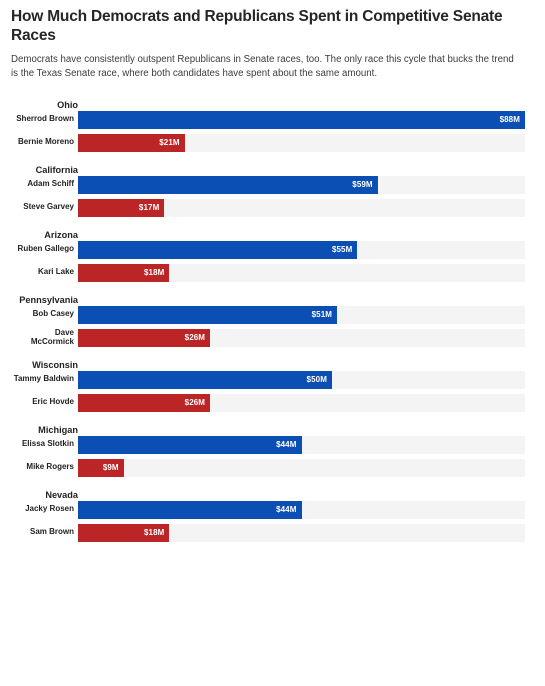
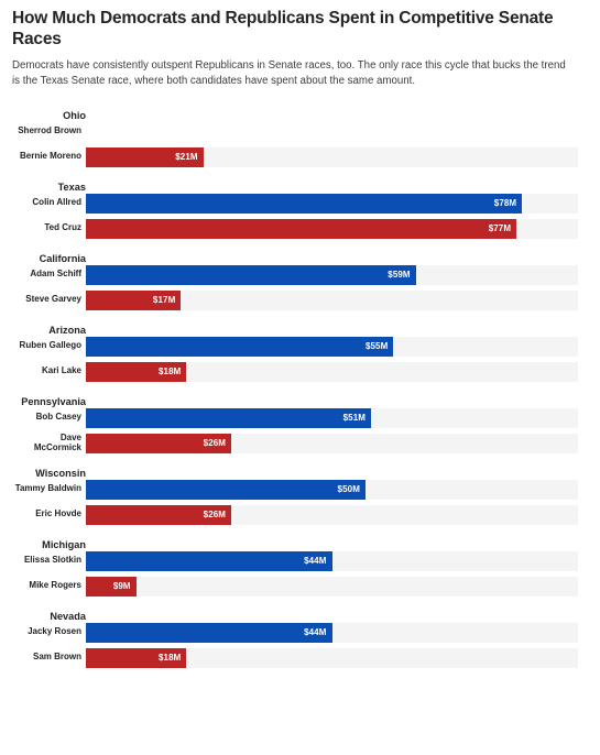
  How Much Democrats and Republicans Spent in Competitive Senate Races
  Democrats have consistently outspent Republicans in Senate races, too. The only race this cycle that bucks the trend is the Texas Senate race, where both candidates have spent about the same amount.
  Ohio
  Sherrod Brown
- $88M
  Bernie Moreno
  $21M
+ Texas
+ Colin Allred
+ $78M
+ Ted Cruz
+ $77M
  California
  Adam Schiff
  $59M
  Steve Garvey
  $17M
  Arizona
  Ruben Gallego
  $55M
  Kari Lake
  $18M
  Pennsylvania
  Bob Casey
  $51M
  Dave
  McCormick
  $26M
  Wisconsin
  Tammy Baldwin
  $50M
  Eric Hovde
  $26M
  Michigan
  Elissa Slotkin
  $44M
  Mike Rogers
  $9M
  Nevada
  Jacky Rosen
  $44M
  Sam Brown
  $18M
